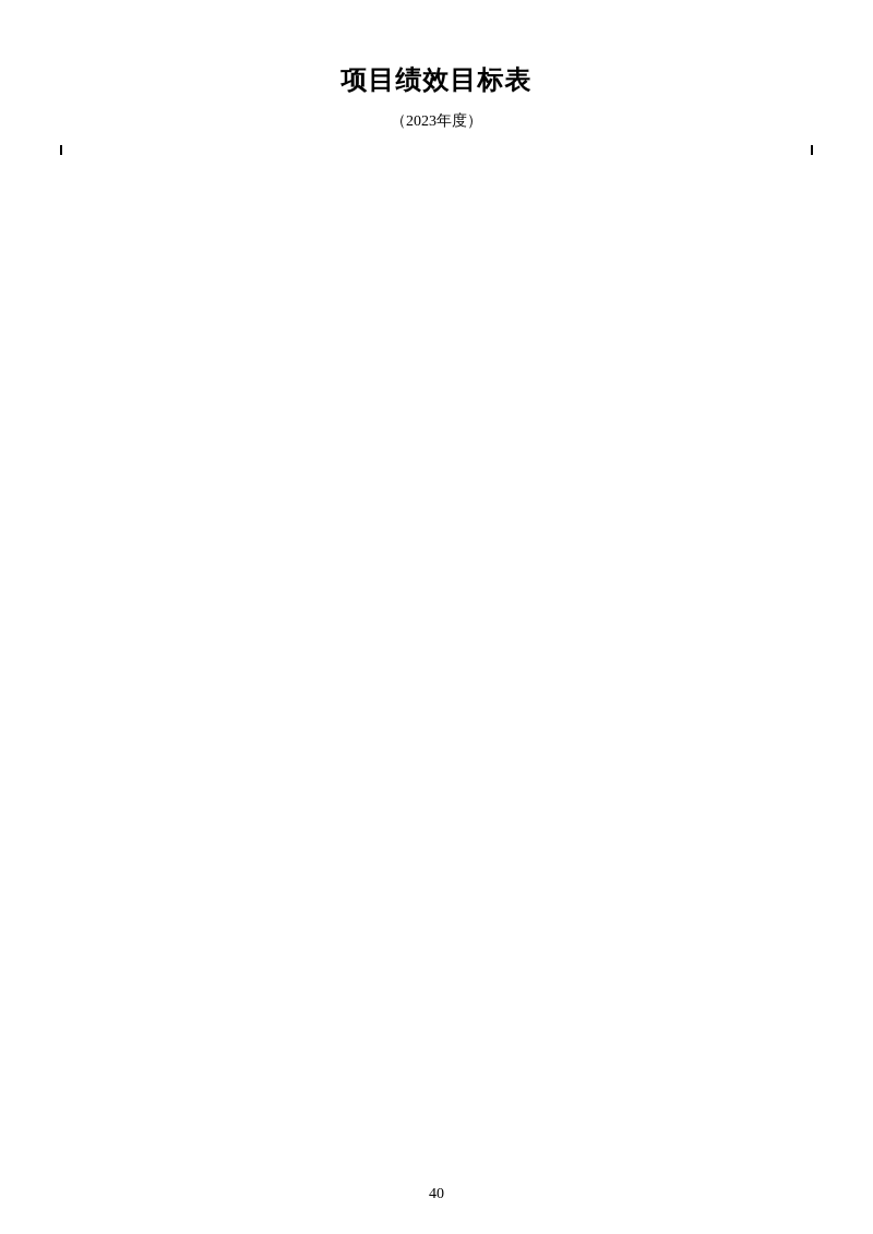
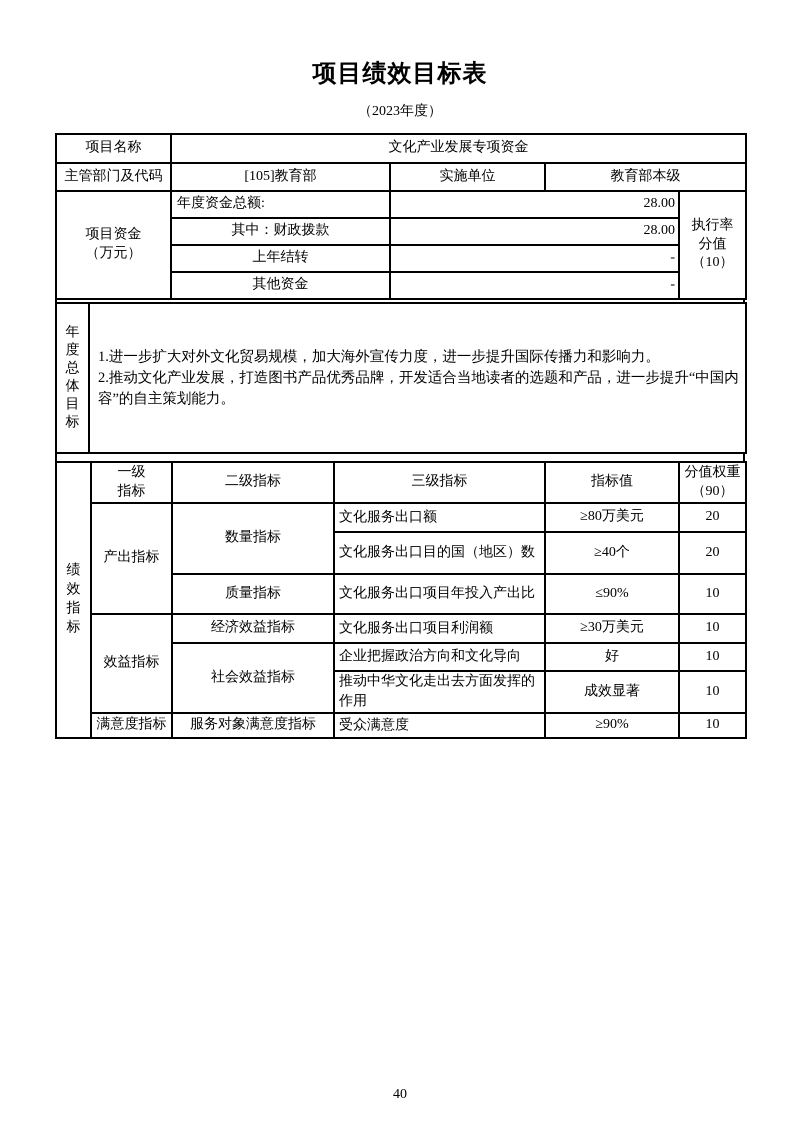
  项目绩效目标表
  （2023年度）
+ 项目名称	文化产业发展专项资金
+ 主管部门及代码	[105]教育部	实施单位	教育部本级
+ 项目资金 （万元）	年度资金总额:	28.00	执行率 分值 （10）
+ 其中：财政拨款	28.00
+ 上年结转	-
+ 其他资金	-
+ 年度总体目标	1.进一步扩大对外文化贸易规模，加大海外宣传力度，进一步提升国际传播力和影响力。 2.推动文化产业发展，打造图书产品优秀品牌，开发适合当地读者的选题和产品，进一步提升“中国内容”的自主策划能力。
+ 绩效指标	一级 指标	二级指标	三级指标	指标值	分值权重 （90）
+ 产出指标	数量指标	文化服务出口额	≥80万美元	20
+ 文化服务出口目的国（地区）数	≥40个	20
+ 质量指标	文化服务出口项目年投入产出比	≤90%	10
+ 效益指标	经济效益指标	文化服务出口项目利润额	≥30万美元	10
+ 社会效益指标	企业把握政治方向和文化导向	好	10
+ 推动中华文化走出去方面发挥的作用	成效显著	10
+ 满意度指标	服务对象满意度指标	受众满意度	≥90%	10
  40
